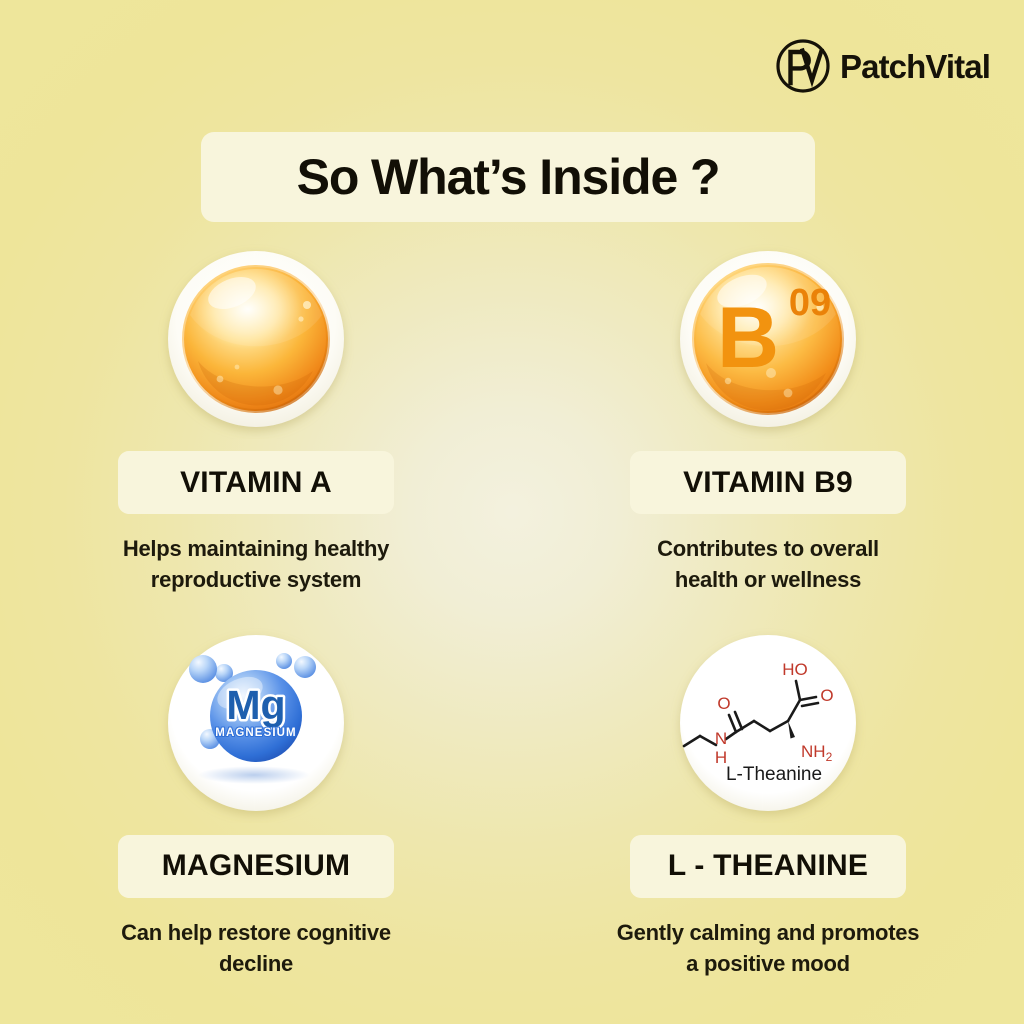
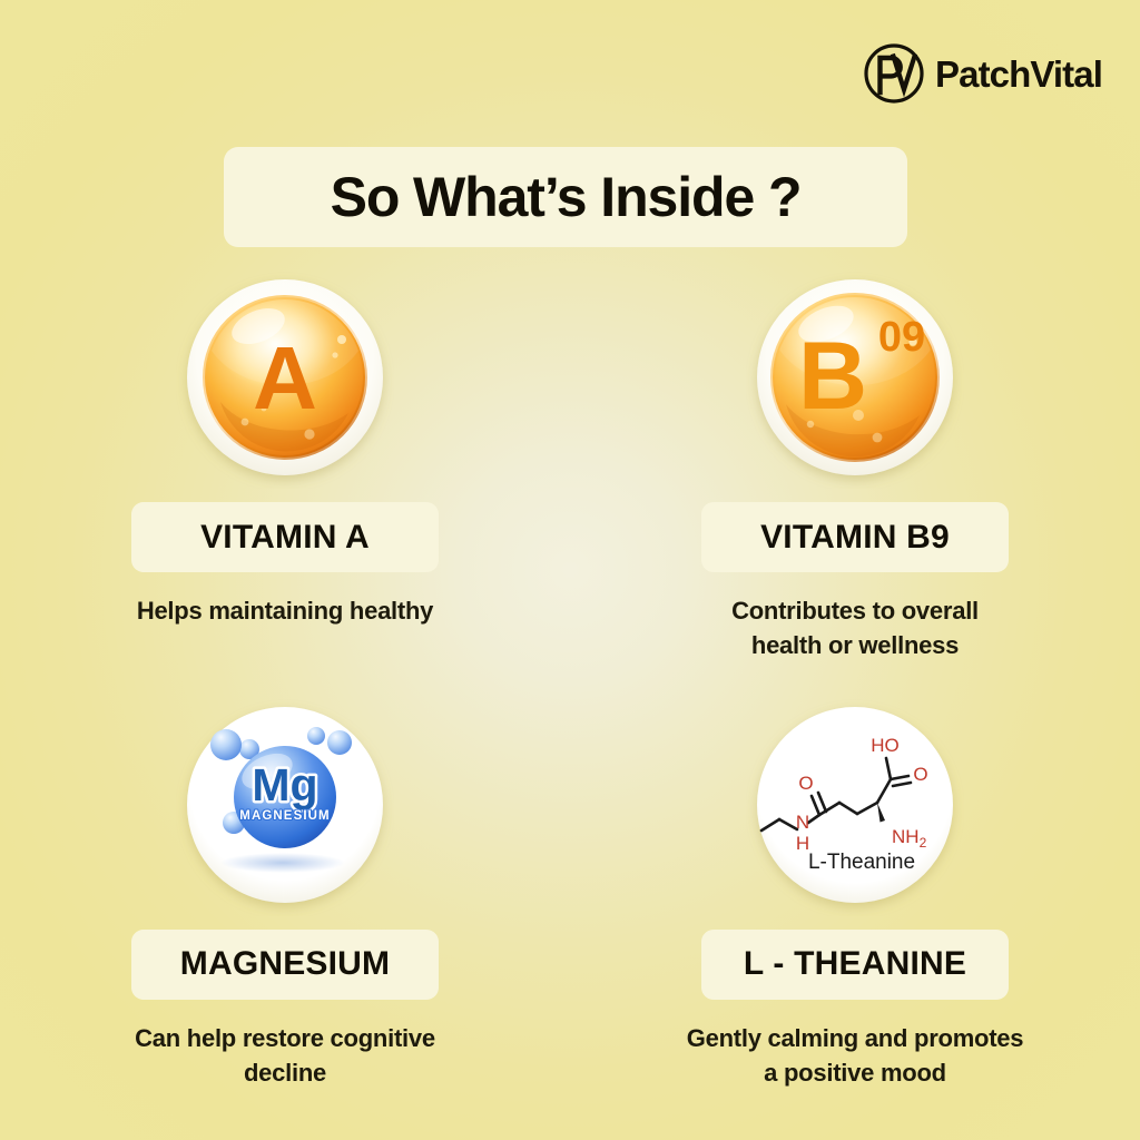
  PatchVital
  So What’s Inside ?
+ A
  VITAMIN A
  Helps maintaining healthy
- reproductive system
  B
  09
  VITAMIN B9
  Contributes to overall
  health or wellness
  Mg
  MAGNESIUM
  MAGNESIUM
  Can help restore cognitive
  decline
  HO
  O
  O
  N
  H
  NH2
  L-Theanine
  L - THEANINE
  Gently calming and promotes
  a positive mood
